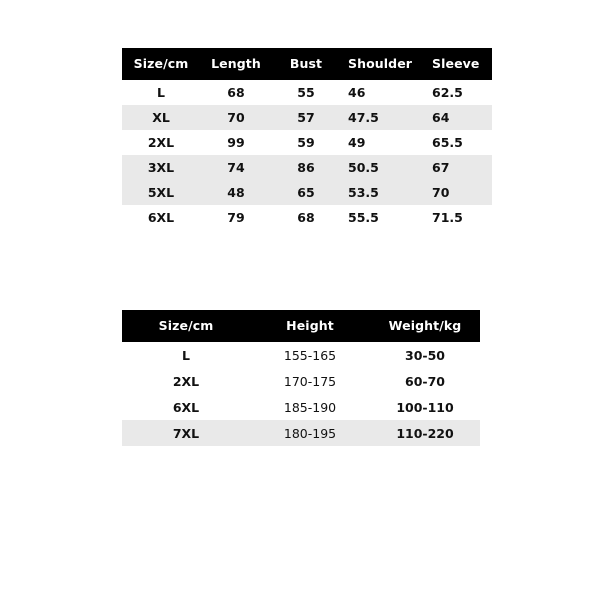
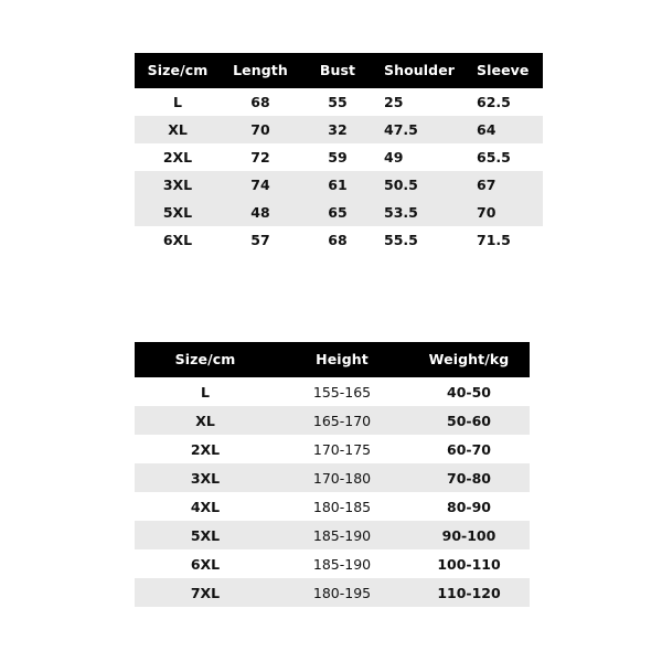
  Size/cm	Length	Bust	Shoulder	Sleeve
- L	68	55	46	62.5
+ L	68	55	25	62.5
- XL	70	57	47.5	64
+ XL	70	32	47.5	64
- 2XL	99	59	49	65.5
+ 2XL	72	59	49	65.5
- 3XL	74	86	50.5	67
+ 3XL	74	61	50.5	67
  5XL	48	65	53.5	70
- 6XL	79	68	55.5	71.5
+ 6XL	57	68	55.5	71.5
  Size/cm	Height	Weight/kg
- L	155-165	30-50
+ L	155-165	40-50
+ XL	165-170	50-60
  2XL	170-175	60-70
+ 3XL	170-180	70-80
+ 4XL	180-185	80-90
+ 5XL	185-190	90-100
  6XL	185-190	100-110
- 7XL	180-195	110-220
+ 7XL	180-195	110-120
